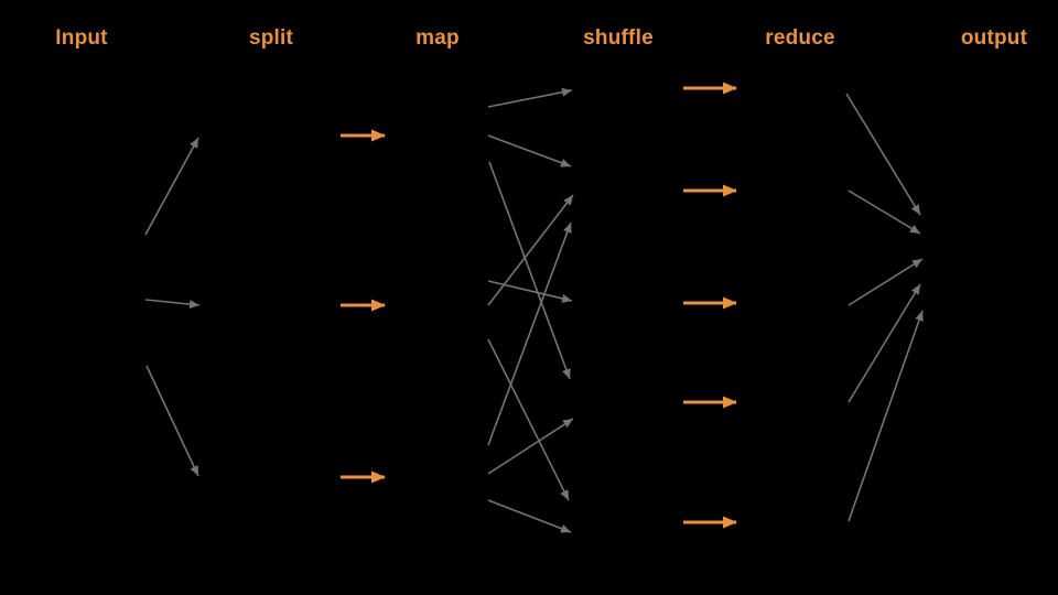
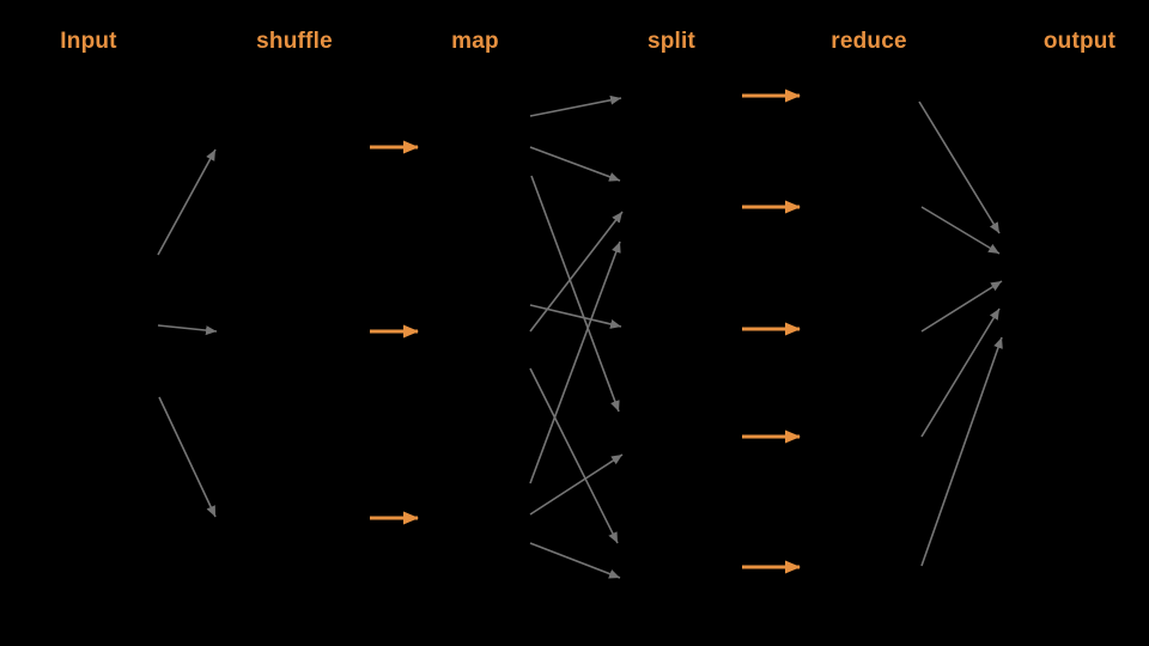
  Input
- split
+ shuffle
  map
- shuffle
+ split
  reduce
  output
